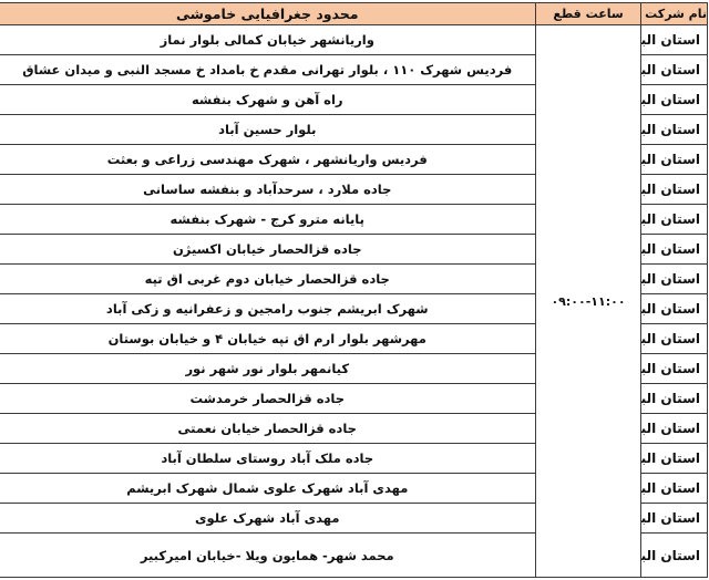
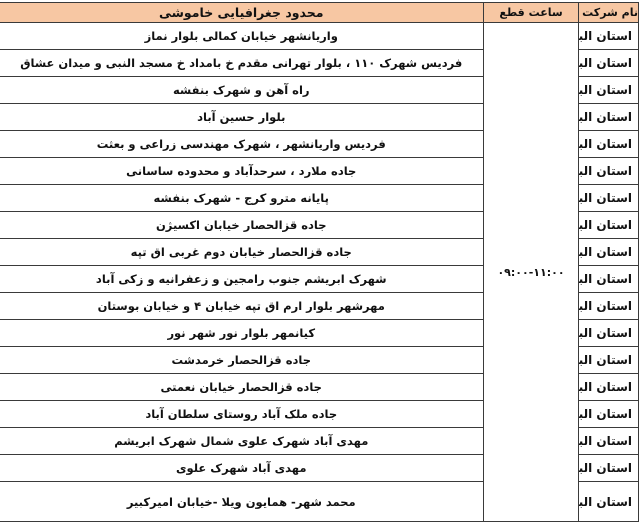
  نام شرکت	ساعت قطع	محدود جغرافیایی خاموشی
  استان الب	۰۹:۰۰-۱۱:۰۰	واریانشهر خیابان کمالی بلوار نماز
  استان الب	فردیس شهرک ۱۱۰ ، بلوار تهرانی مقدم خ بامداد خ مسجد النبی و میدان عشاق
  استان الب	راه آهن و شهرک بنفشه
  استان الب	بلوار حسین آباد
  استان الب	فردیس واریانشهر ، شهرک مهندسی زراعی و بعثت
- استان الب	جاده ملارد ، سرحدآباد و بنفشه ساسانی
+ استان الب	جاده ملارد ، سرحدآباد و محدوده ساسانی
  استان الب	پایانه مترو کرج - شهرک بنفشه
  استان الب	جاده قزالحصار خیابان اکسیژن
  استان الب	جاده قزالحصار خیابان دوم غربی اق تپه
  استان الب	شهرک ابریشم جنوب رامجین و زعفرانیه و زکی آباد
  استان الب	مهرشهر بلوار ارم اق تپه خیابان ۴ و خیابان بوستان
  استان الب	کیانمهر بلوار نور شهر نور
  استان الب	جاده قزالحصار خرمدشت
  استان الب	جاده قزالحصار خیابان نعمتی
  استان الب	جاده ملک آباد روستای سلطان آباد
  استان الب	مهدی آباد شهرک علوی شمال شهرک ابریشم
  استان الب	مهدی آباد شهرک علوی
  استان الب	محمد شهر- همایون ویلا -خیابان امیرکبیر
